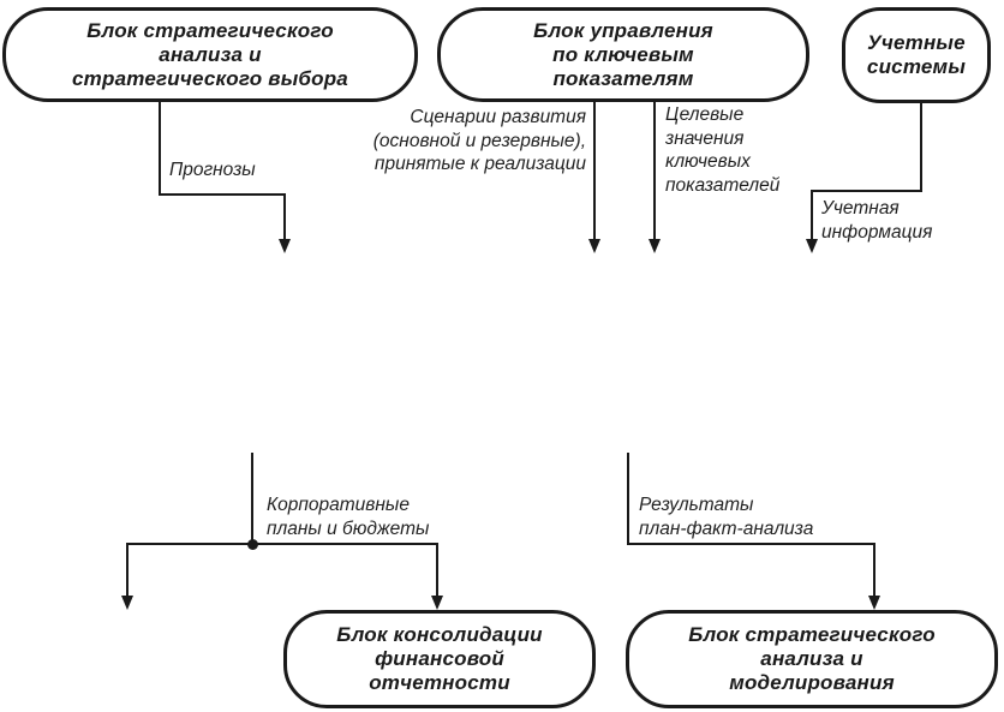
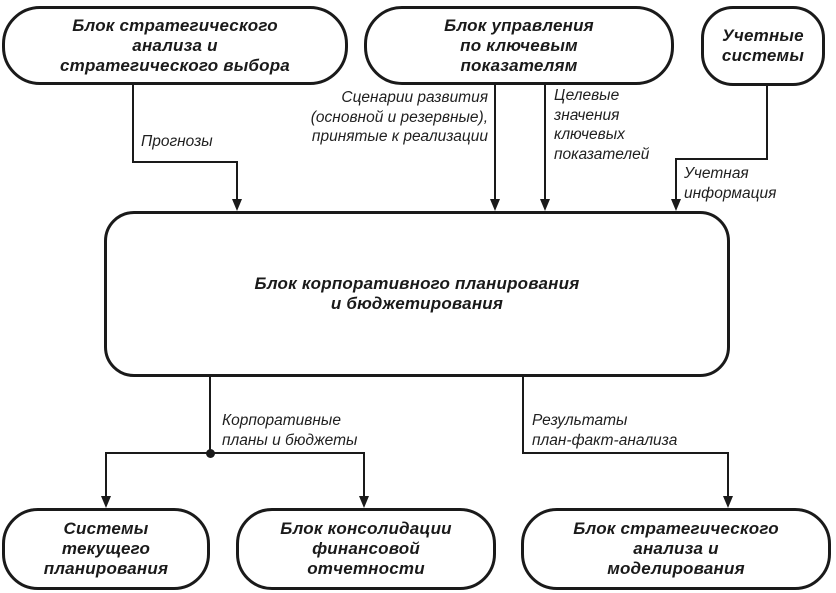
  Блок стратегического
  анализа и
  стратегического выбора
  Блок управления
  по ключевым
  показателям
  Учетные
  системы
+ Блок корпоративного планирования
+ и бюджетирования
+ Системы
+ текущего
+ планирования
  Блок консолидации
  финансовой
  отчетности
  Блок стратегического
  анализа и
  моделирования
  Прогнозы
  Сценарии развития
  (основной и резервные),
  принятые к реализации
  Целевые
  значения
  ключевых
  показателей
  Учетная
  информация
  Корпоративные
  планы и бюджеты
  Результаты
  план-факт-анализа
